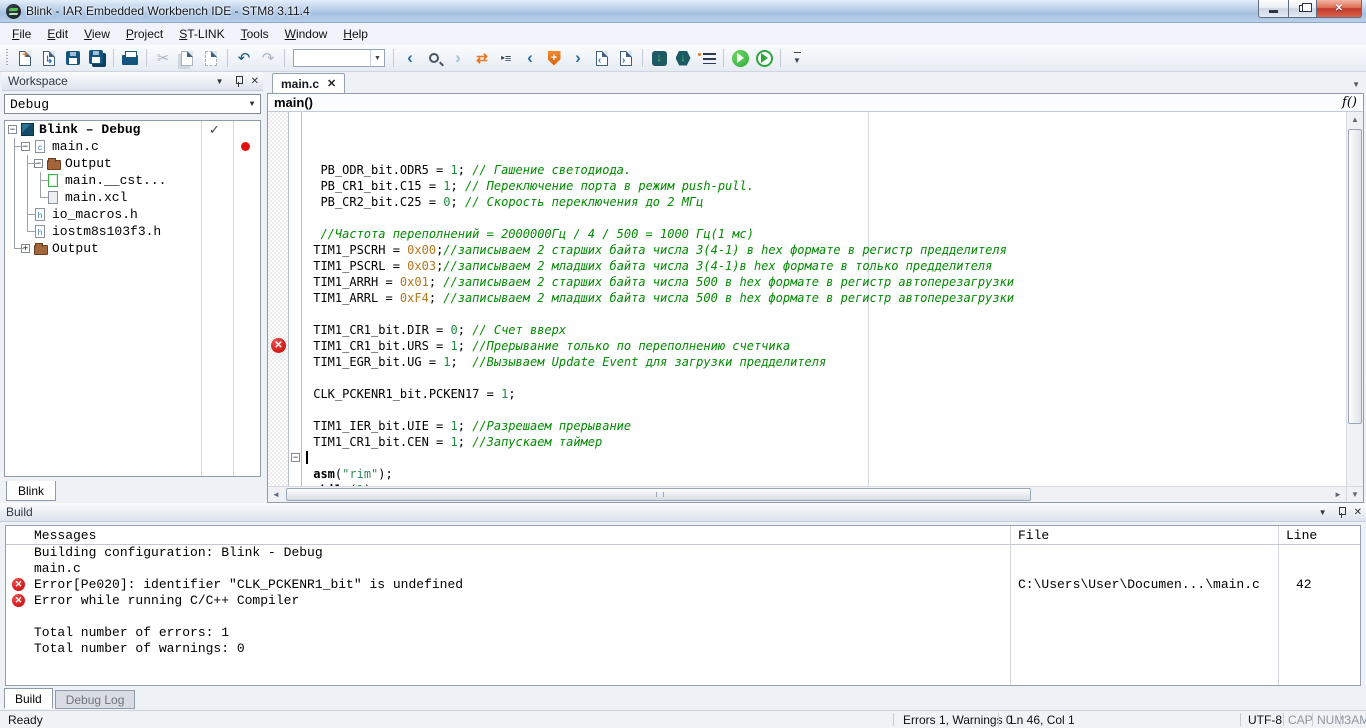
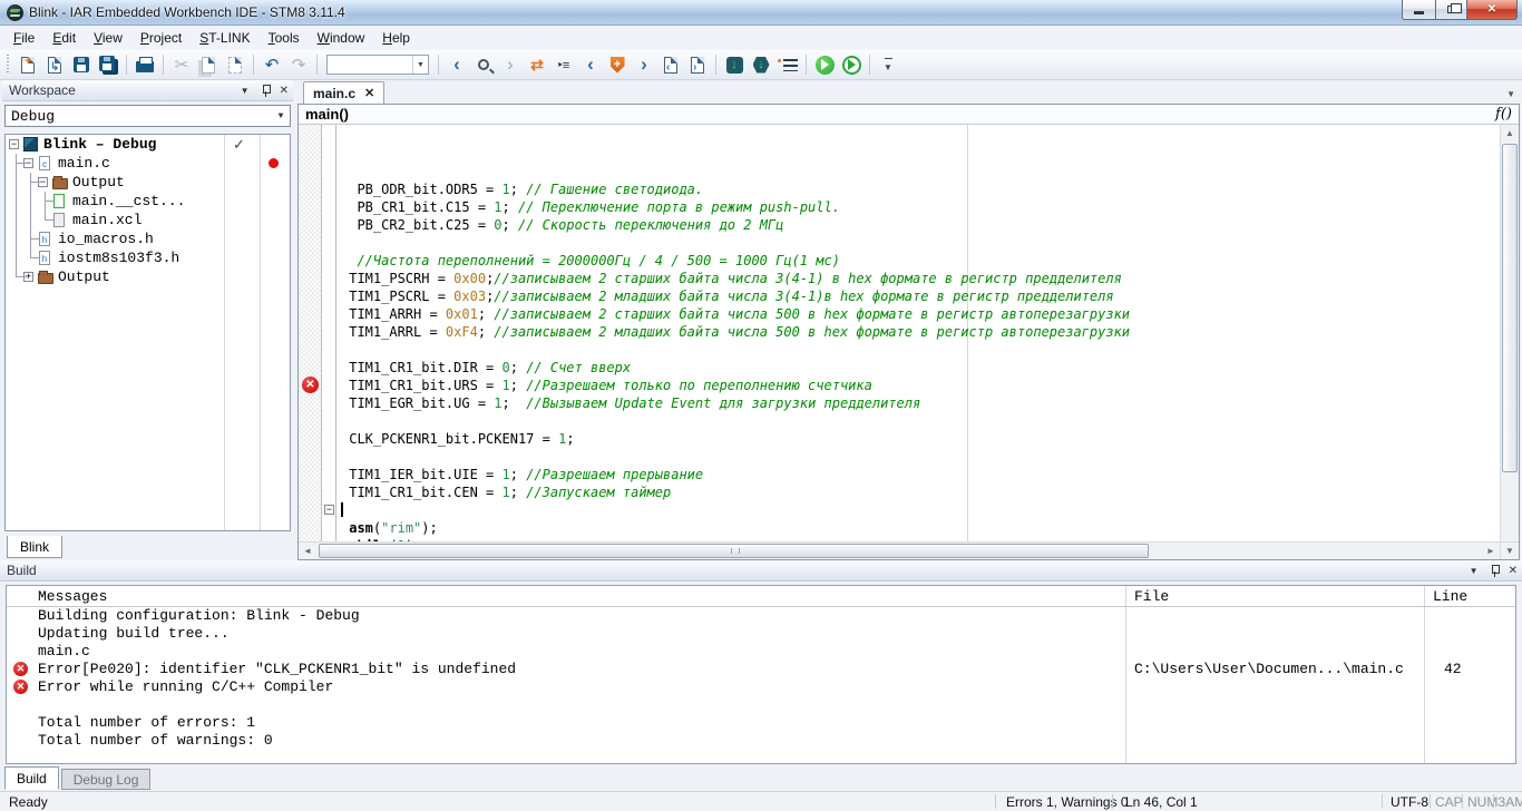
  Blink - IAR Embedded Workbench IDE - STM8 3.11.4
  ✕
  File
  Edit
  View
  Project
  ST-LINK
  Tools
  Window
  Help
  +
  ↳
  ✂
  ↶
  ↷
  ‹
  ›
  ⇄
  ‣≡
  ‹
  +
  ›
  ‹
  ›
  ↓
  ↓
  ▼
  Workspace
  ▼
  ✕
  Debug
  ▼
  −
  Blink – Debug
  ✓
  −
  c
  main.c
  −
  Output
  main.__cst...
  main.xcl
  h
  io_macros.h
  h
  iostm8s103f3.h
  +
  Output
  Blink
  main.c
  ✕
  ▼
  main()
  f()
  ✕
  −
  PB_ODR_bit.ODR5 = 1; // Гашение светодиода.
  PB_CR1_bit.C15 = 1; // Переключение порта в режим push-pull.
  PB_CR2_bit.C25 = 0; // Скорость переключения до 2 МГц
  //Частота переполнений = 2000000Гц / 4 / 500 = 1000 Гц(1 мс)
  TIM1_PSCRH = 0x00;//записываем 2 старших байта числа 3(4-1) в hex формате в регистр предделителя
- TIM1_PSCRL = 0x03;//записываем 2 младших байта числа 3(4-1)в hex формате в только предделителя
+ TIM1_PSCRL = 0x03;//записываем 2 младших байта числа 3(4-1)в hex формате в регистр предделителя
  TIM1_ARRH = 0x01; //записываем 2 старших байта числа 500 в hex формате в регистр автоперезагрузки
  TIM1_ARRL = 0xF4; //записываем 2 младших байта числа 500 в hex формате в регистр автоперезагрузки
  TIM1_CR1_bit.DIR = 0; // Счет вверх
- TIM1_CR1_bit.URS = 1; //Прерывание только по переполнению счетчика
+ TIM1_CR1_bit.URS = 1; //Разрешаем только по переполнению счетчика
  TIM1_EGR_bit.UG = 1; //Вызываем Update Event для загрузки предделителя
  CLK_PCKENR1_bit.PCKEN17 = 1;
  TIM1_IER_bit.UIE = 1; //Разрешаем прерывание
  TIM1_CR1_bit.CEN = 1; //Запускаем таймер
  asm("rim");
  ▲
  ◄
  ►
  ▼
  Build
  ▼
  ✕
  Messages
  File
  Line
  Building configuration: Blink - Debug
+ Updating build tree...
  main.c
  ✕
  Error[Pe020]: identifier "CLK_PCKENR1_bit" is undefined
  C:\Users\User\Documen...\main.c
  42
  ✕
  Error while running C/C++ Compiler
  Total number of errors: 1
  Total number of warnings: 0
  Build
  Debug Log
  Ready
  Errors 1, Warnings 0
  Ln 46, Col 1
  UTF-8
  CAP
  ЗАМ
